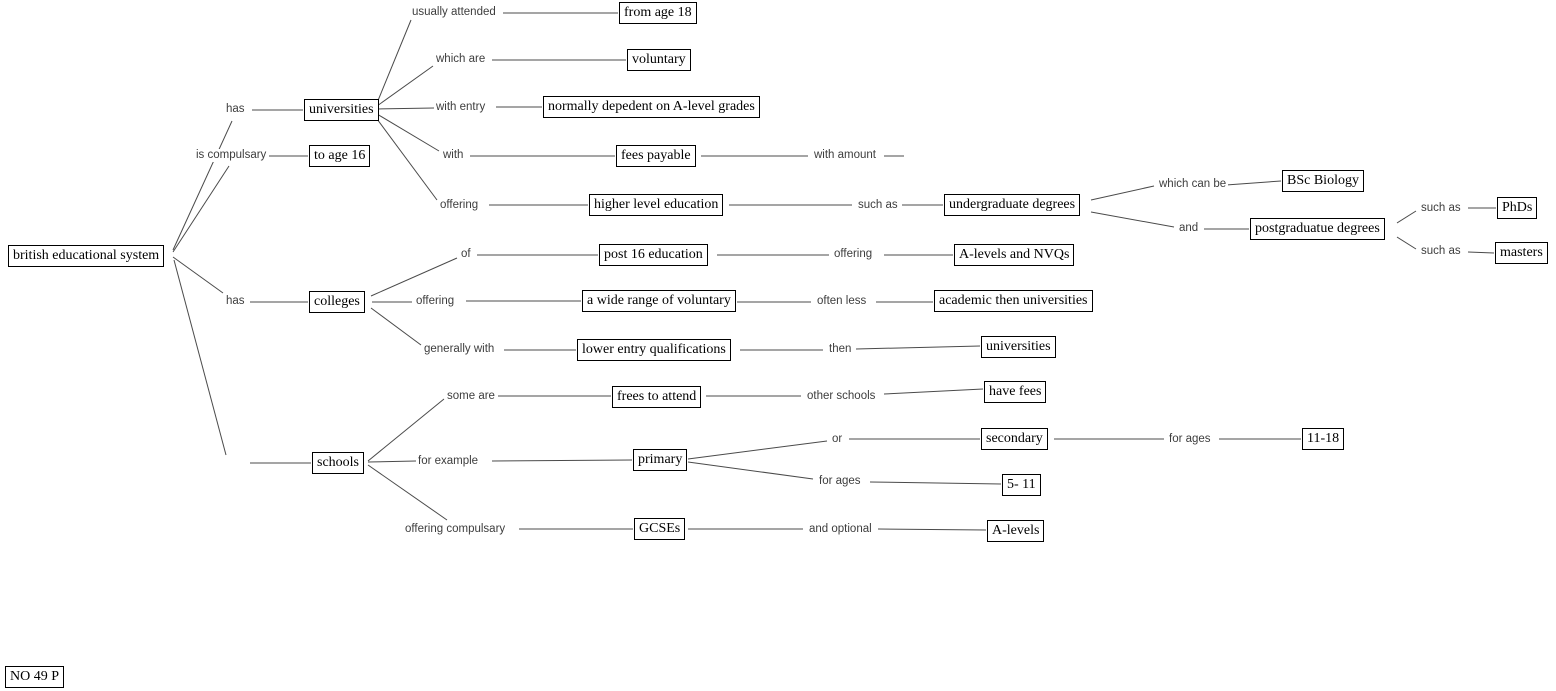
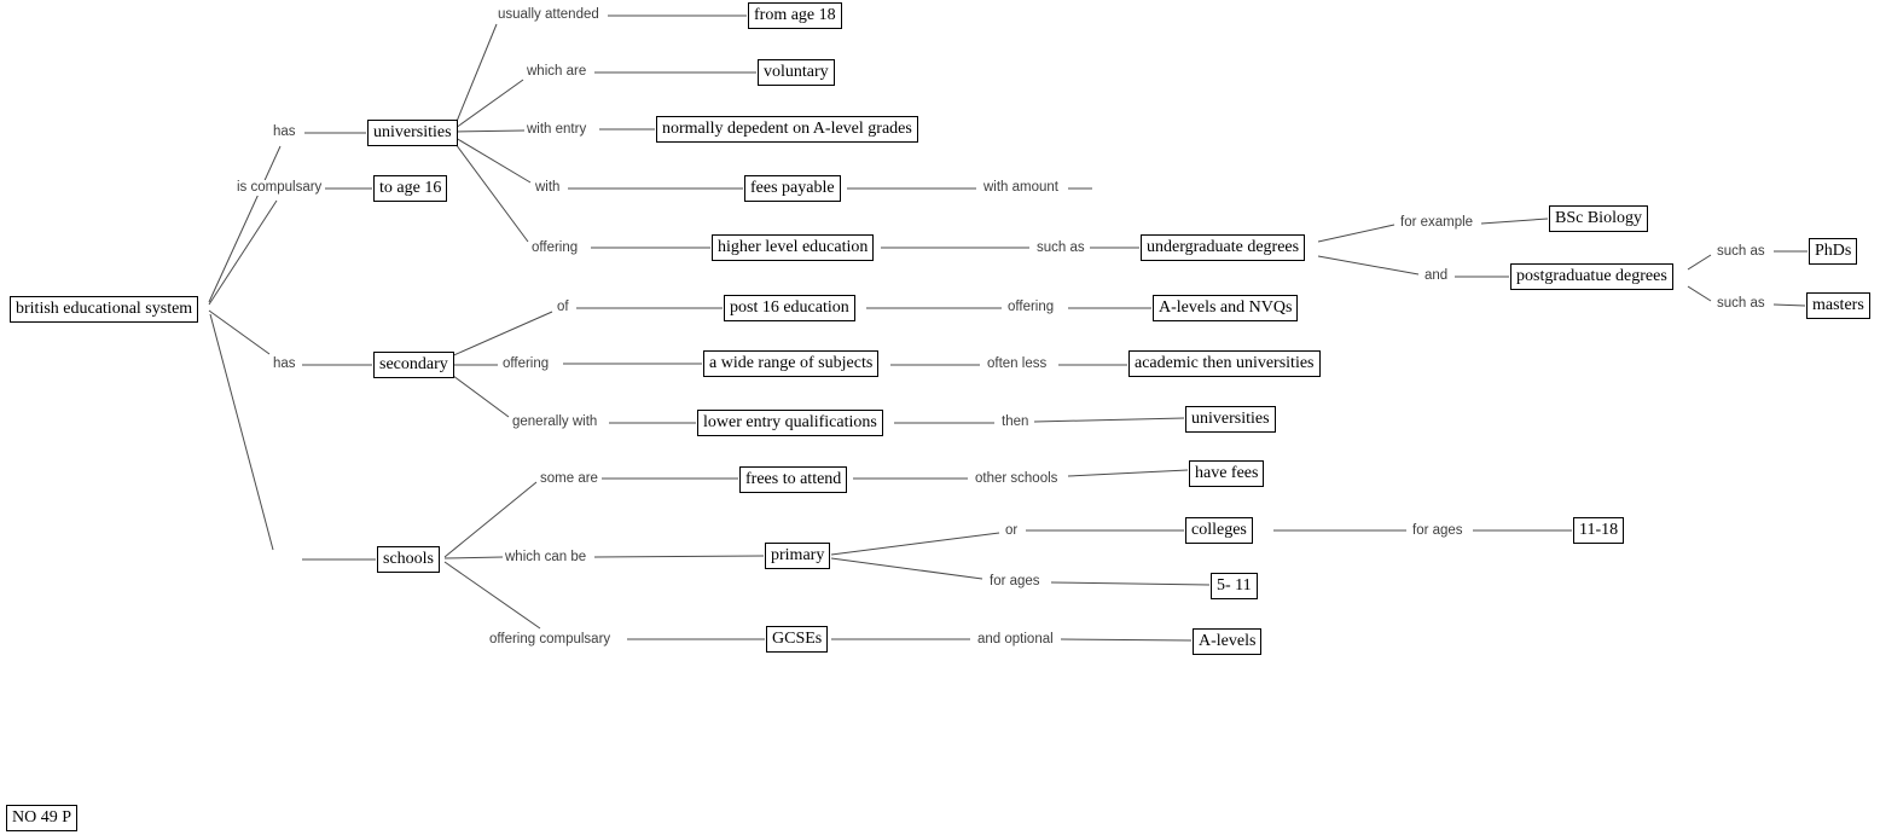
  british educational system
  universities
  from age 18
  voluntary
  normally depedent on A-level grades
  to age 16
  fees payable
  higher level education
  undergraduate degrees
  BSc Biology
  postgraduatue degrees
  PhDs
  masters
  post 16 education
  A-levels and NVQs
- colleges
+ secondary
- a wide range of voluntary
+ a wide range of subjects
  academic then universities
  lower entry qualifications
  universities
  frees to attend
  have fees
- secondary
+ colleges
  11-18
  schools
  primary
  5- 11
  GCSEs
  A-levels
  NO 49 P
  usually attended
  which are
  with entry
  has
  is compulsary
  with
  with amount
  offering
  such as
- which can be
+ for example
  and
  such as
  such as
  of
  offering
  has
  offering
  often less
  generally with
  then
  some are
  other schools
- for example
+ which can be
  or
  for ages
  for ages
  offering compulsary
  and optional
